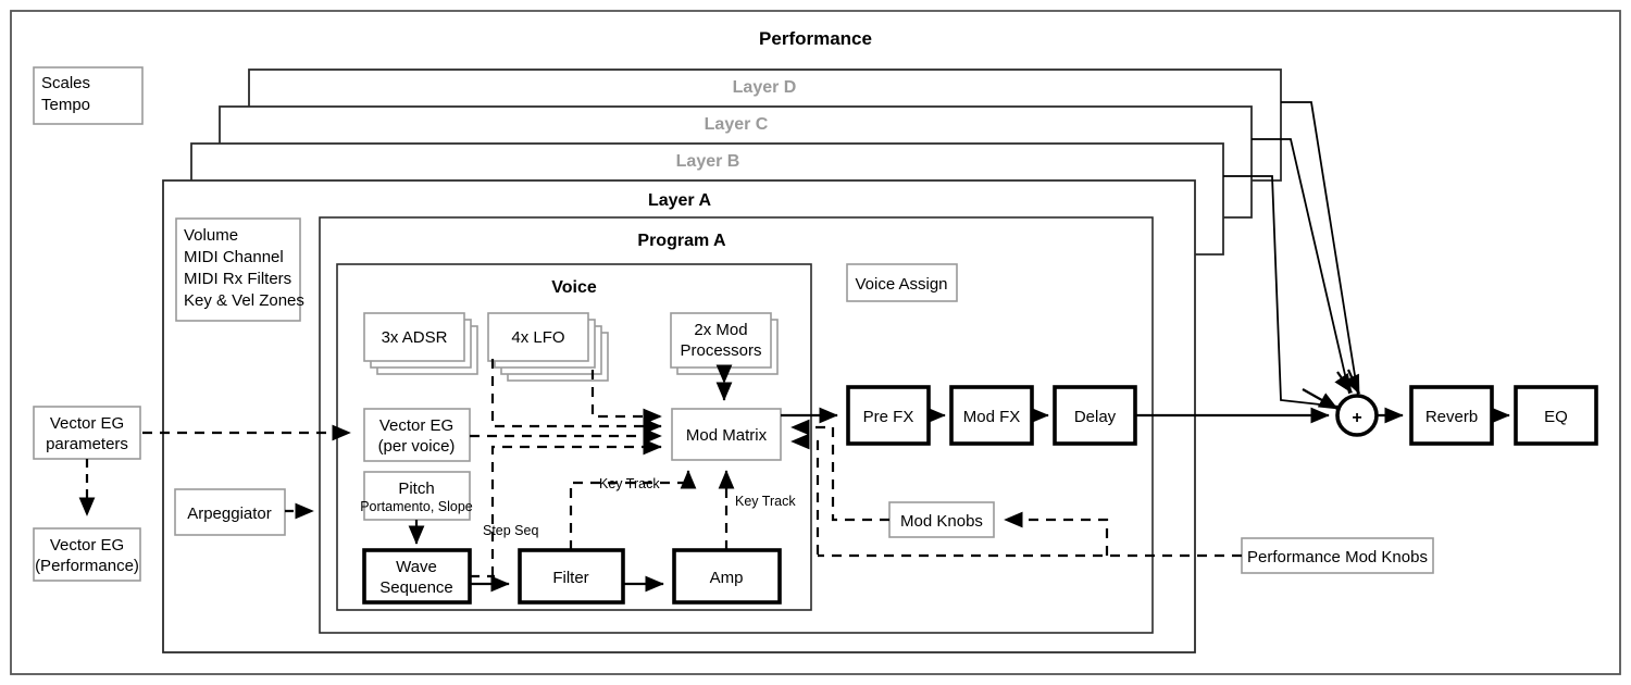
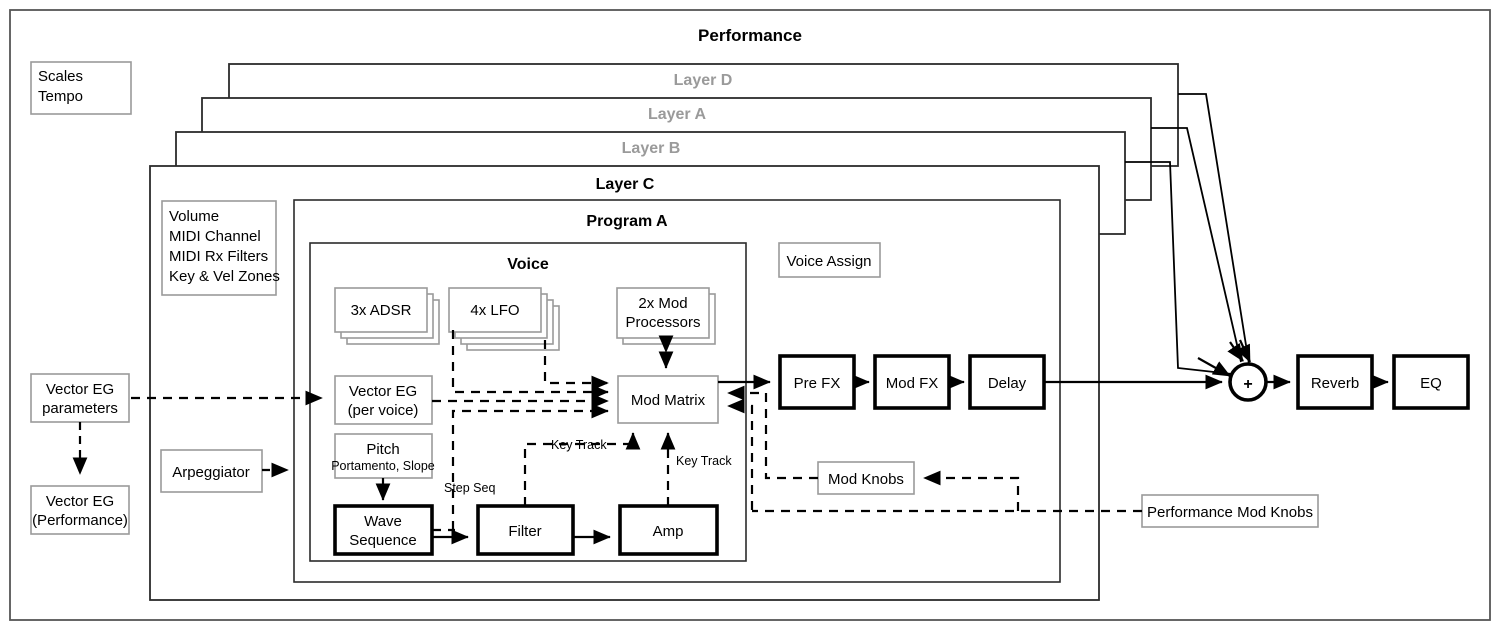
  Performance
  Scales
  Tempo
  Layer D
- Layer C
+ Layer A
  Layer B
- Layer A
+ Layer C
  Volume
  MIDI Channel
  MIDI Rx Filters
  Key & Vel Zones
  Program A
  Voice Assign
  Voice
  3x ADSR
  4x LFO
  2x Mod
  Processors
  Vector EG
  (per voice)
  Pitch
  Portamento, Slope
  Mod Matrix
  Step Seq
  Wave
  Sequence
  Filter
  Amp
  Key Track
  Key Track
  Pre FX
  Mod FX
  Delay
  +
  Reverb
  EQ
  Mod Knobs
  Performance Mod Knobs
  Vector EG
  parameters
  Vector EG
  (Performance)
  Arpeggiator
